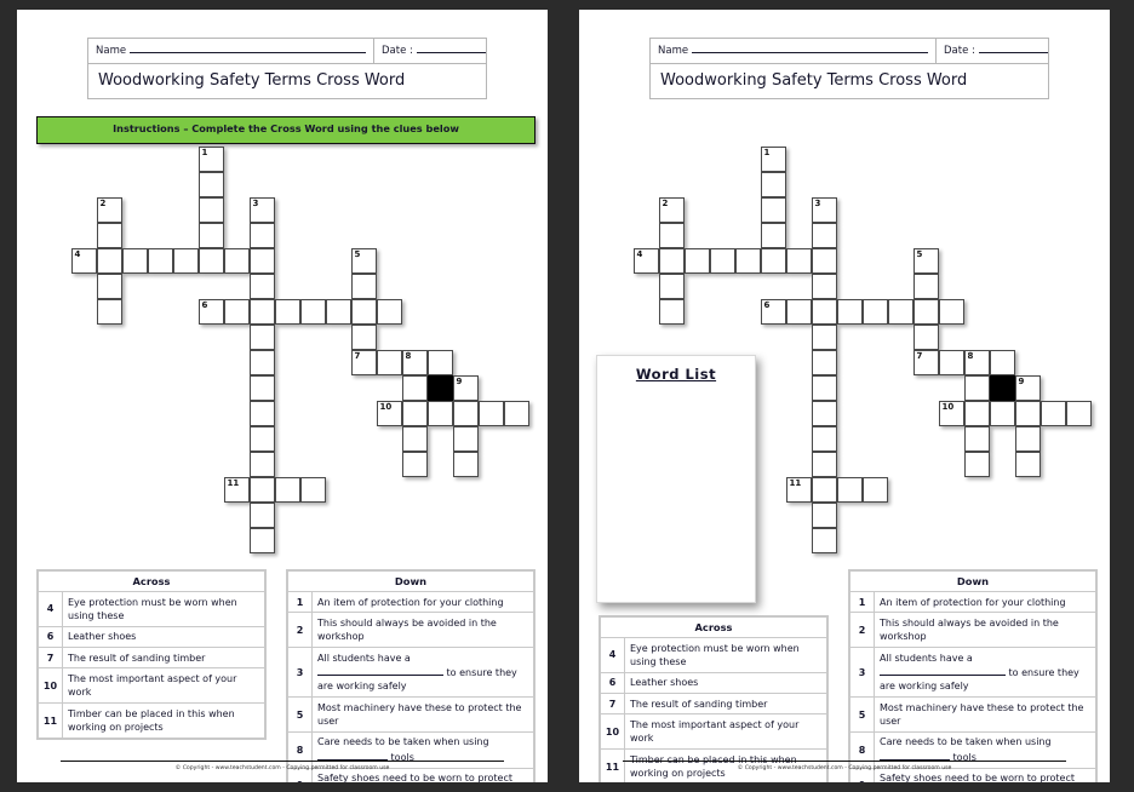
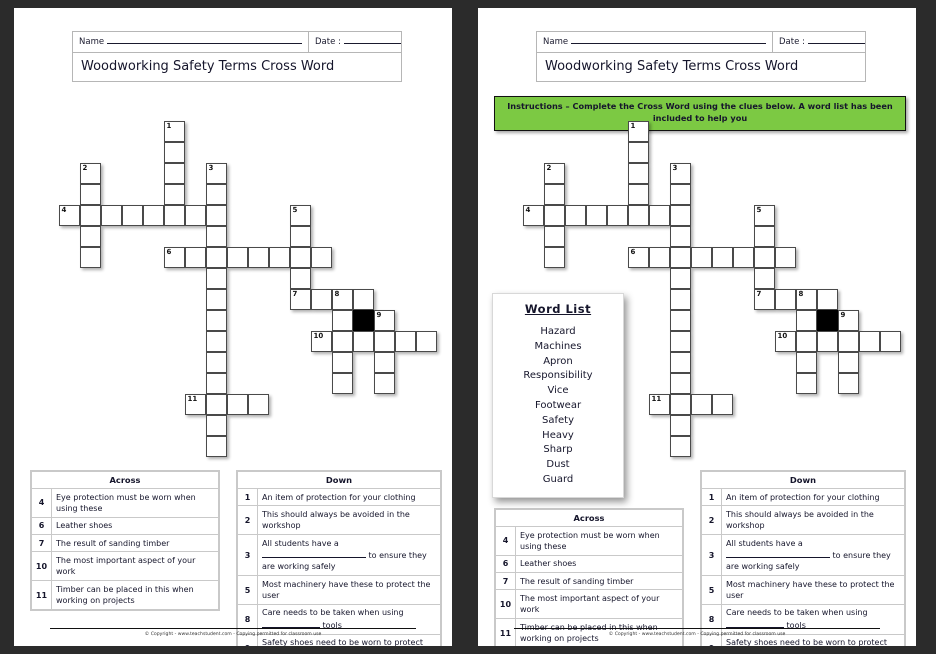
  Name
  Date :
  Woodworking Safety Terms Cross Word
- Instructions – Complete the Cross Word using the clues below
  1
  2
  3
  4
  5
  6
  7
  8
  9
  10
  11
  Across
  4	Eye protection must be worn when using these
  6	Leather shoes
  7	The result of sanding timber
  10	The most important aspect of your work
  11	Timber can be placed in this when working on projects
  Down
  1	An item of protection for your clothing
  2	This should always be avoided in the workshop
  3	All students have a to ensure they are working safely
  5	Most machinery have these to protect the user
  8	Care needs to be taken when using tools
  Name
  Date :
  Woodworking Safety Terms Cross Word
+ Instructions – Complete the Cross Word using the clues below. A word list has been included to help you
  1
  2
  3
  4
  5
  6
  7
  8
  9
  10
  11
  Word List
+ Hazard
+ Machines
+ Apron
+ Responsibility
+ Vice
+ Footwear
+ Safety
+ Heavy
+ Sharp
+ Dust
+ Guard
  Across
  4	Eye protection must be worn when using these
  6	Leather shoes
  7	The result of sanding timber
  10	The most important aspect of your work
  11	Timber can be placed in this when working on projects
  Down
  1	An item of protection for your clothing
  2	This should always be avoided in the workshop
  3	All students have a to ensure they are working safely
  5	Most machinery have these to protect the user
  8	Care needs to be taken when using tools
